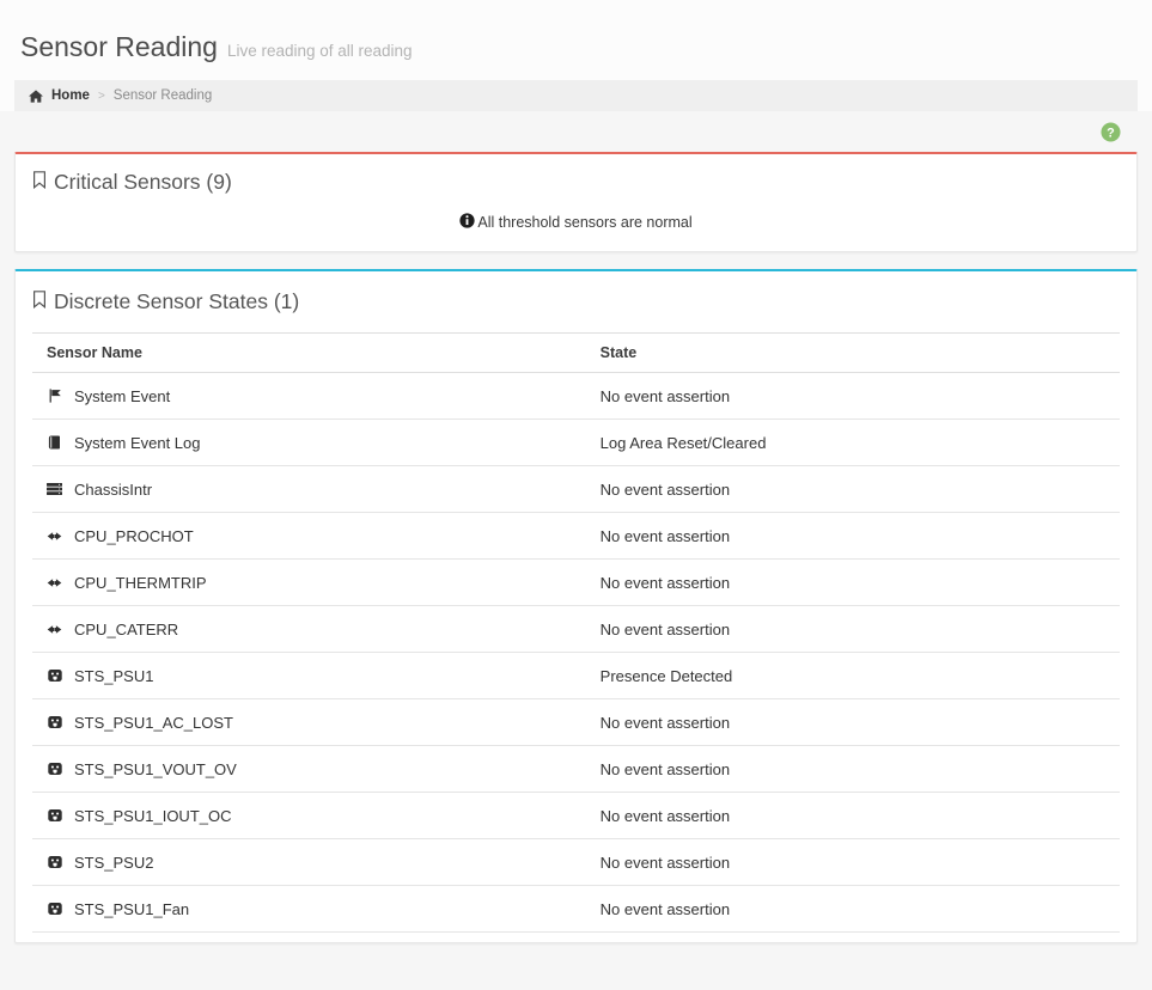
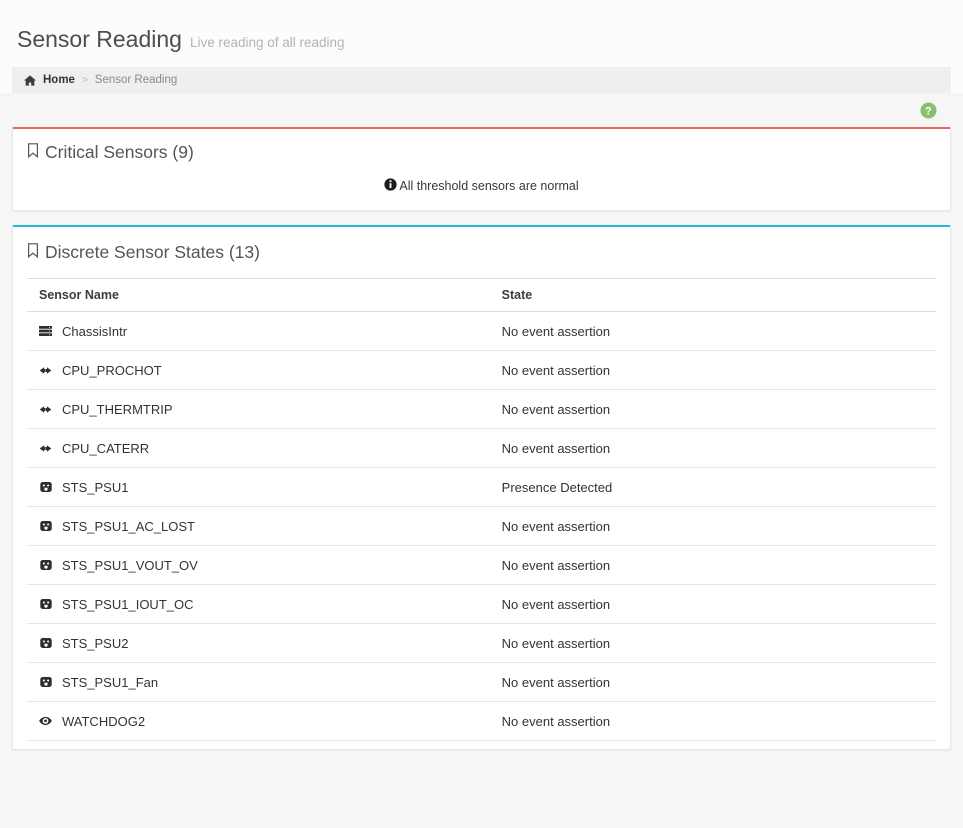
  Sensor Reading
  Live reading of all reading
  Home
  >
  Sensor Reading
  ?
  Critical Sensors (9)
  All threshold sensors are normal
- Discrete Sensor States (1)
+ Discrete Sensor States (13)
  Sensor Name	State
- System Event	No event assertion
- System Event Log	Log Area Reset/Cleared
  ChassisIntr	No event assertion
  CPU_PROCHOT	No event assertion
  CPU_THERMTRIP	No event assertion
  CPU_CATERR	No event assertion
  STS_PSU1	Presence Detected
  STS_PSU1_AC_LOST	No event assertion
  STS_PSU1_VOUT_OV	No event assertion
  STS_PSU1_IOUT_OC	No event assertion
  STS_PSU2	No event assertion
  STS_PSU1_Fan	No event assertion
+ WATCHDOG2	No event assertion
